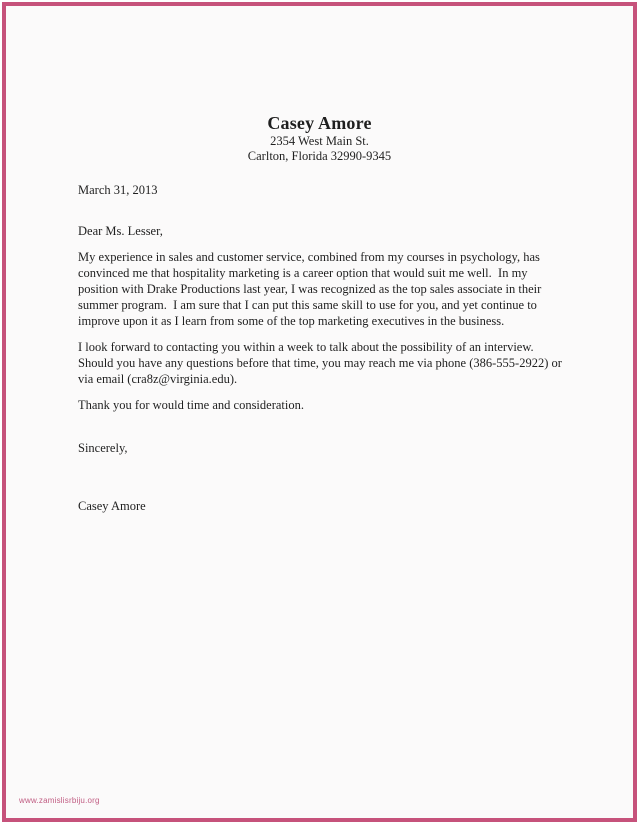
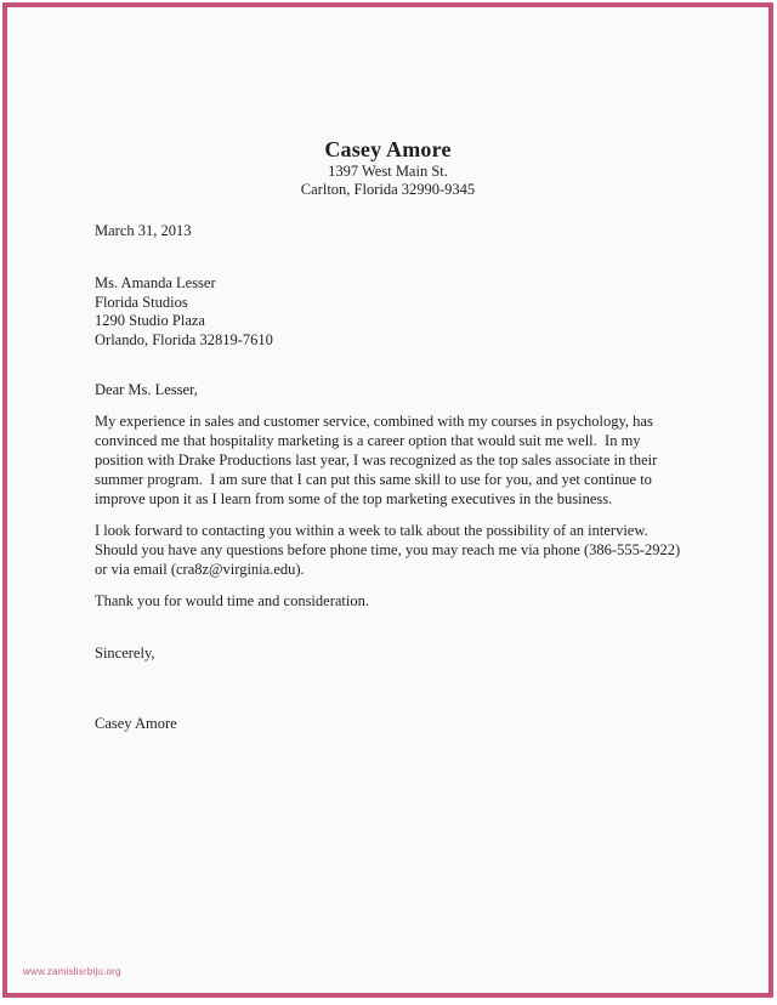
  Casey Amore
- 2354 West Main St.
+ 1397 West Main St.
  Carlton, Florida 32990-9345
  March 31, 2013
+ Ms. Amanda Lesser
+ Florida Studios
+ 1290 Studio Plaza
+ Orlando, Florida 32819-7610
  Dear Ms. Lesser,
- My experience in sales and customer service, combined from my courses in psychology, has convinced me that hospitality marketing is a career option that would suit me well. In my position with Drake Productions last year, I was recognized as the top sales associate in their summer program. I am sure that I can put this same skill to use for you, and yet continue to improve upon it as I learn from some of the top marketing executives in the business.
+ My experience in sales and customer service, combined with my courses in psychology, has convinced me that hospitality marketing is a career option that would suit me well. In my position with Drake Productions last year, I was recognized as the top sales associate in their summer program. I am sure that I can put this same skill to use for you, and yet continue to improve upon it as I learn from some of the top marketing executives in the business.
- I look forward to contacting you within a week to talk about the possibility of an interview. Should you have any questions before that time, you may reach me via phone (386-555-2922) or via email (cra8z@virginia.edu).
+ I look forward to contacting you within a week to talk about the possibility of an interview. Should you have any questions before phone time, you may reach me via phone (386-555-2922) or via email (cra8z@virginia.edu).
  Thank you for would time and consideration.
  Sincerely,
  Casey Amore
  www.zamislisrbiju.org
